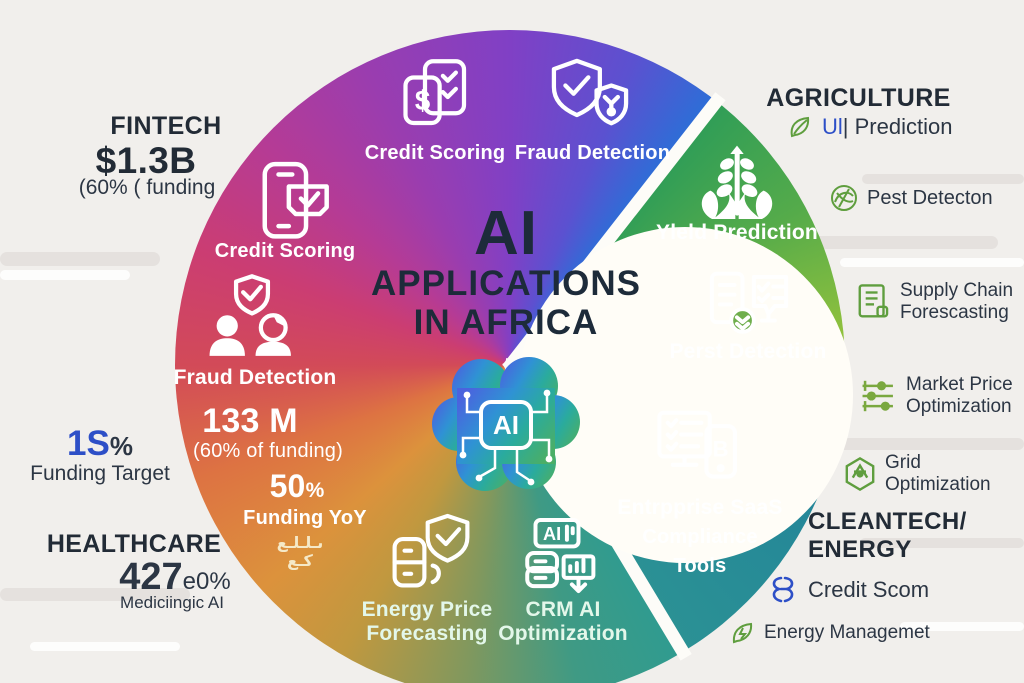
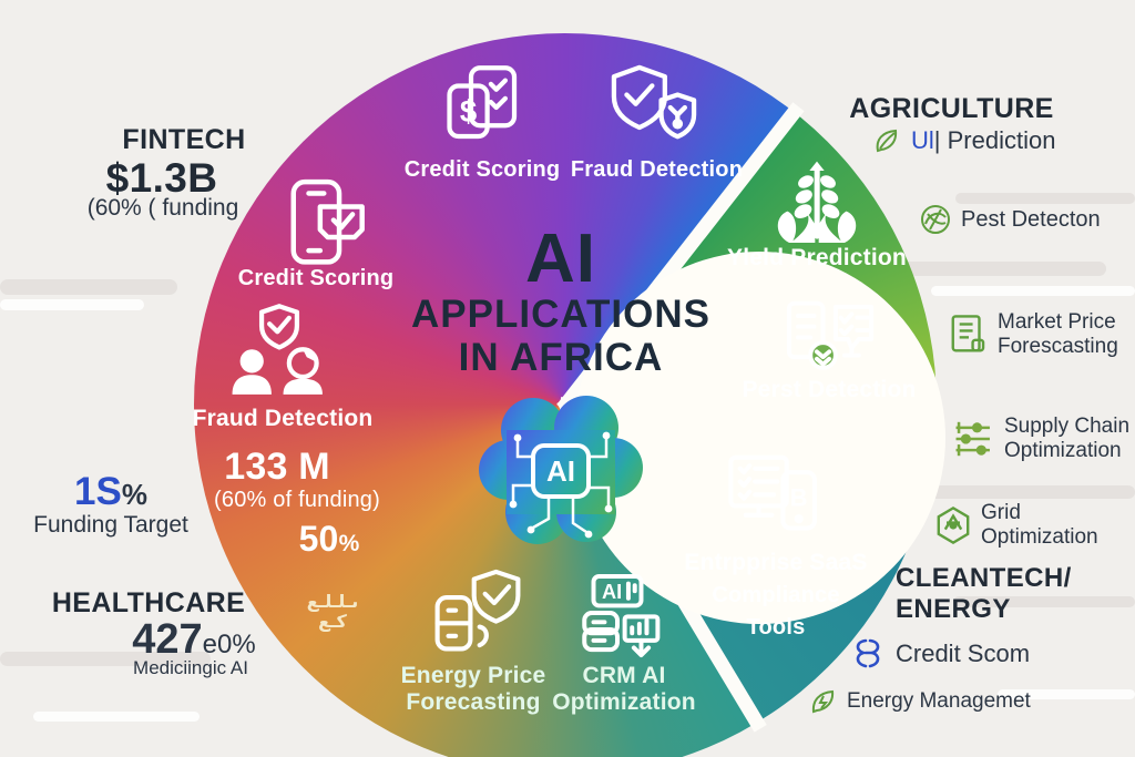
  AI
  APPLICATIONS
  IN AFRICA
  AI
  $
  Credit Scoring
  Fraud Detection
  Credit Scoring
  Fraud Detection
  133 M
  (60% of funding)
  50%
- Funding YoY
  ىـلـلـع
  كـع
  Yleld Prediction
  Compliance
  Tools
  Energy Price
  Forecasting
  AI
  CRM AI
  Optimization
  FINTECH
  $1.3B
  (60% ( funding
  1S%
  Funding Target
  HEALTHCARE
  427e0%
  Mediciingic AI
  AGRICULTURE
  Ul| Prediction
  Pest Detecton
- Supply Chain
+ Market Price
  Forescasting
- Market Price
+ Supply Chain
  Optimization
  Grid
  Optimization
  CLEANTECH/
  ENERGY
  Credit Scom
  Energy Managemet
